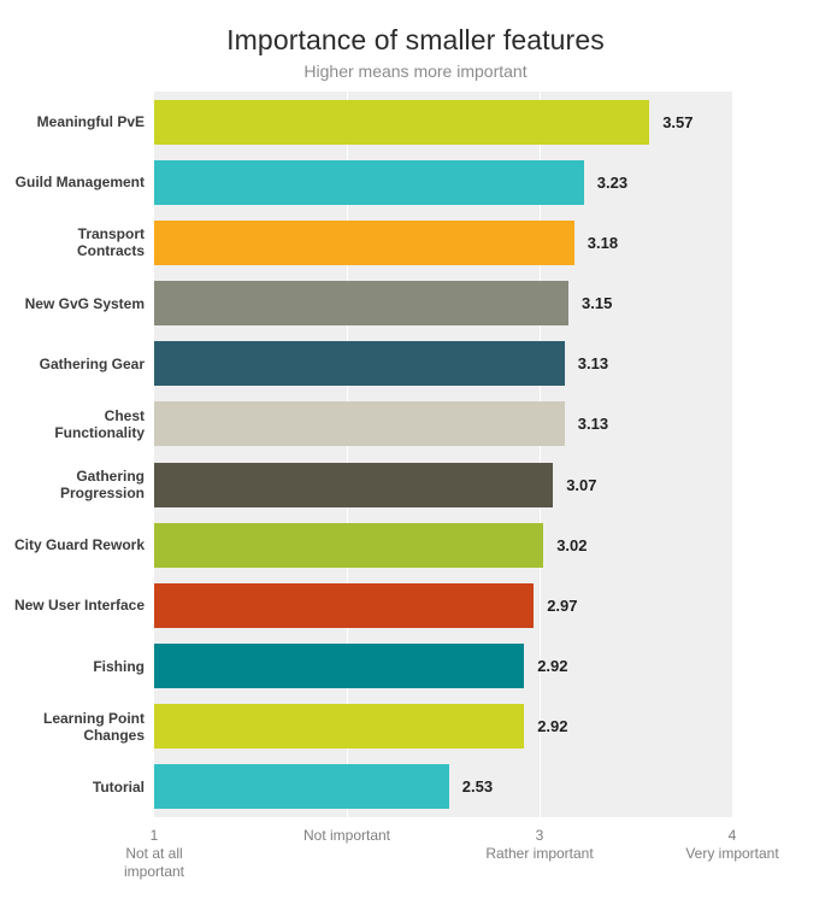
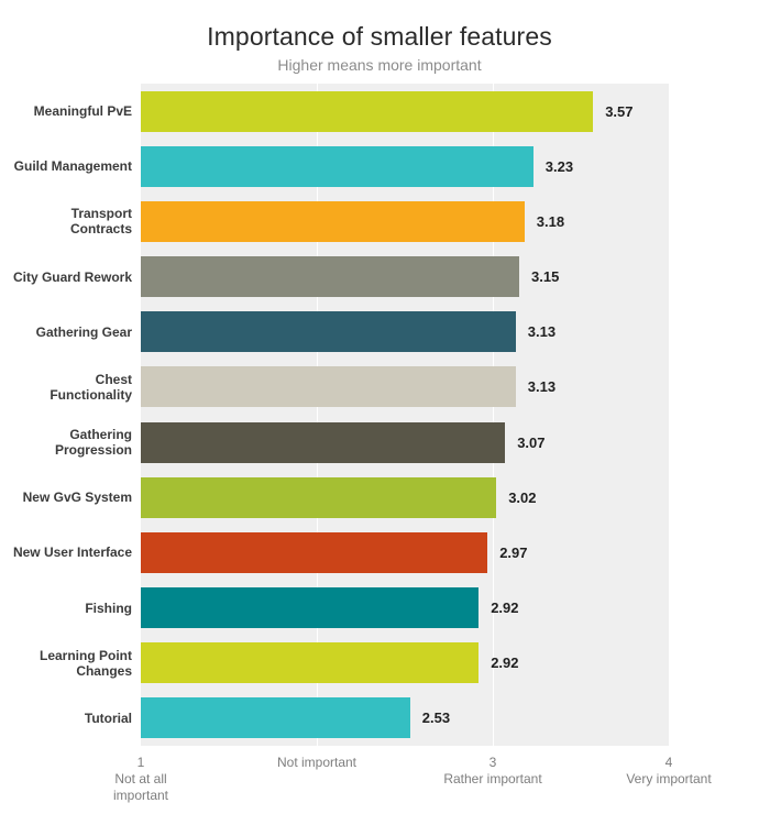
  Importance of smaller features
  Higher means more important
  Meaningful PvE
  Guild Management
  Transport Contracts
- New GvG System
+ City Guard Rework
  Gathering Gear
  Chest Functionality
  Gathering Progression
- City Guard Rework
+ New GvG System
  New User Interface
  Fishing
  Learning Point Changes
  Tutorial
  3.57
  3.23
  3.18
  3.15
  3.13
  3.13
  3.07
  3.02
  2.97
  2.92
  2.92
  2.53
  1
  Not at all important
  Not important
  3
  Rather important
  4
  Very important
